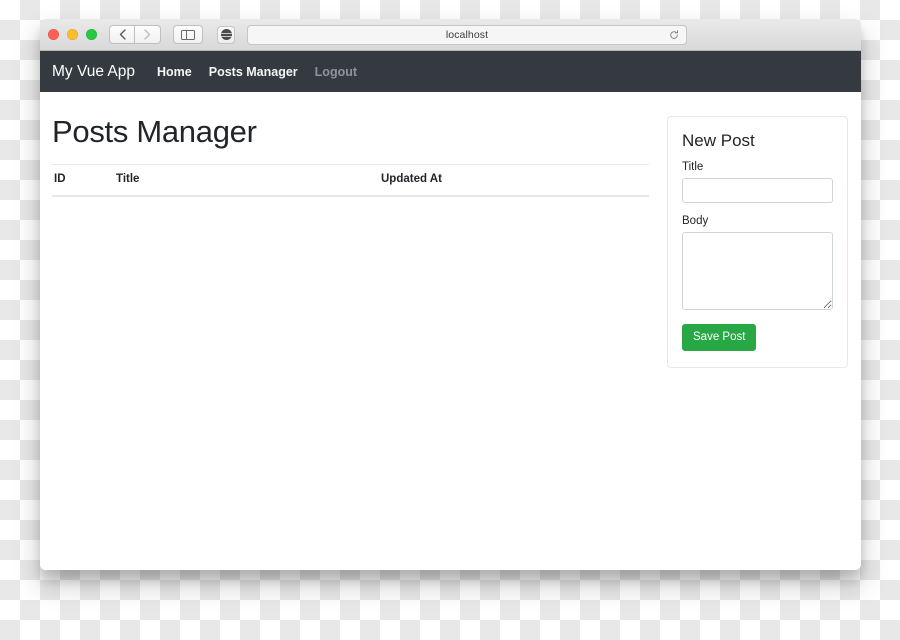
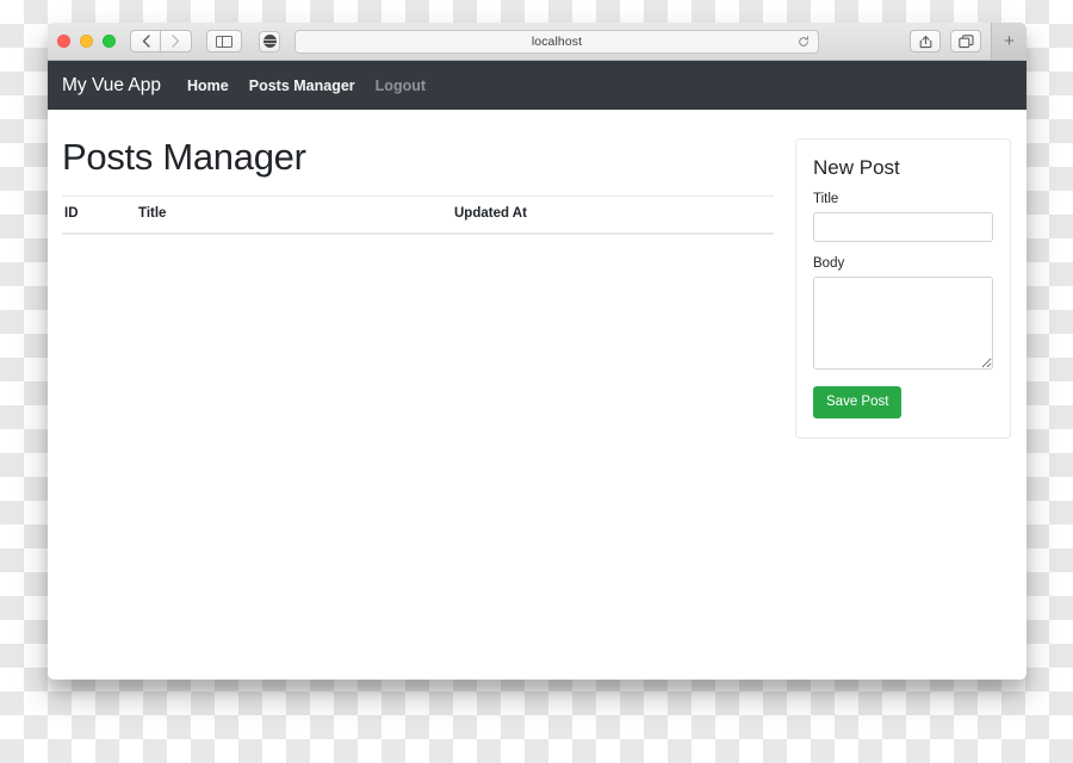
  localhost
+ +
  My Vue App
  Home
  Posts Manager
  Logout
  Posts Manager
  ID	Title	Updated At
  New Post
  Title
  Body
  Save Post
